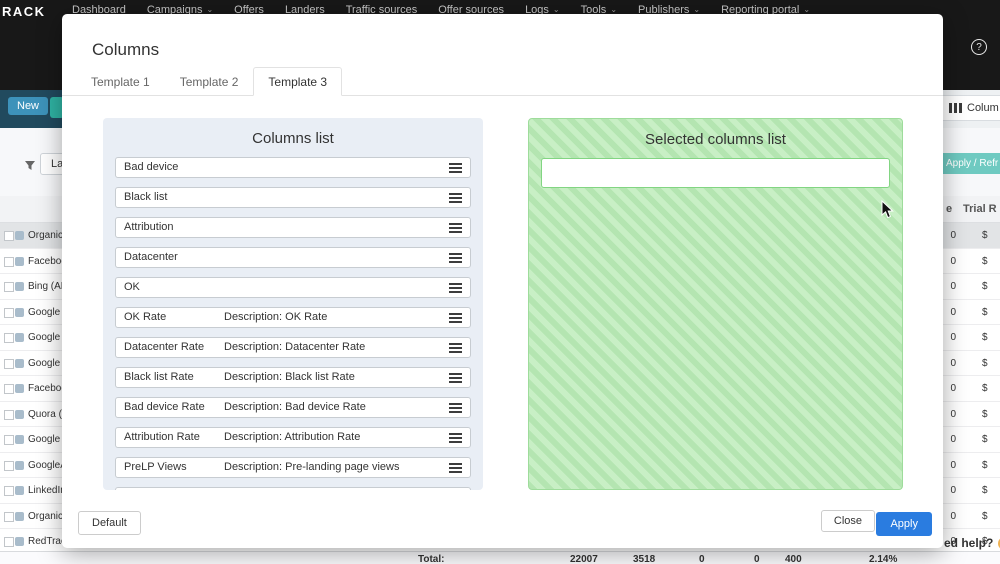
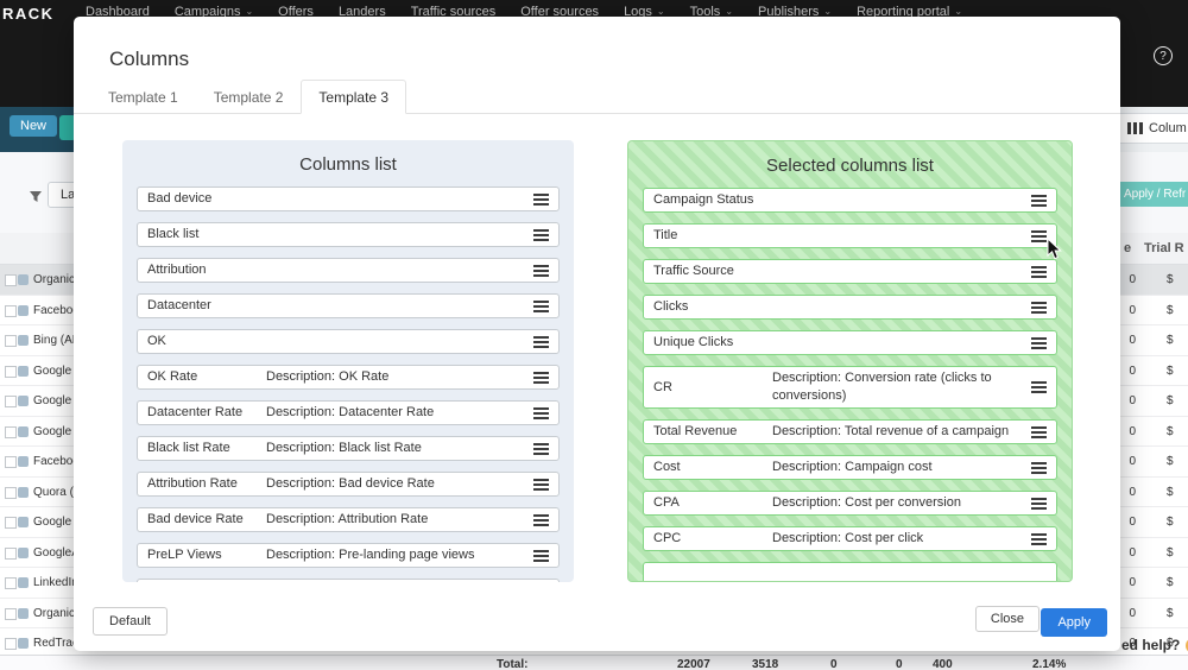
  RACK
  Dashboard
  Campaigns
  ⌄
  Offers
  Landers
  Traffic sources
  Offer sources
  Logs
  ⌄
  Tools
  ⌄
  Publishers
  ⌄
  Reporting portal
  ⌄
  ?
  New
  Colum
  Apply / Refr
  e
  Trial R
  Organic
  0
  $
  Facebo
  0
  $
  Bing (A
  0
  $
  Google
  0
  $
  Google
  0
  $
  Google
  0
  $
  Facebo
  0
  $
  Quora (
  0
  $
  Google
  0
  $
  Google
  0
  $
  LinkedI
  0
  $
  Organic
  0
  $
  RedTra
  0
  $
  Total:
  22007
  3518
  0
  0
  400
  2.14%
  ed help?
  Columns
  Template 1
  Template 2
  Template 3
  Columns list
  Bad device
  Black list
  Attribution
  Datacenter
  OK
  OK Rate
  Description: OK Rate
  Datacenter Rate
  Description: Datacenter Rate
  Black list Rate
  Description: Black list Rate
- Bad device Rate
+ Attribution Rate
  Description: Bad device Rate
- Attribution Rate
+ Bad device Rate
  Description: Attribution Rate
  PreLP Views
  Description: Pre-landing page views
  Selected columns list
+ Campaign Status
+ Title
+ Traffic Source
+ Clicks
+ Unique Clicks
+ CR
+ Description: Conversion rate (clicks to conversions)
+ Total Revenue
+ Description: Total revenue of a campaign
+ Cost
+ Description: Campaign cost
+ CPA
+ Description: Cost per conversion
+ CPC
+ Description: Cost per click
  Default
  Close
  Apply
